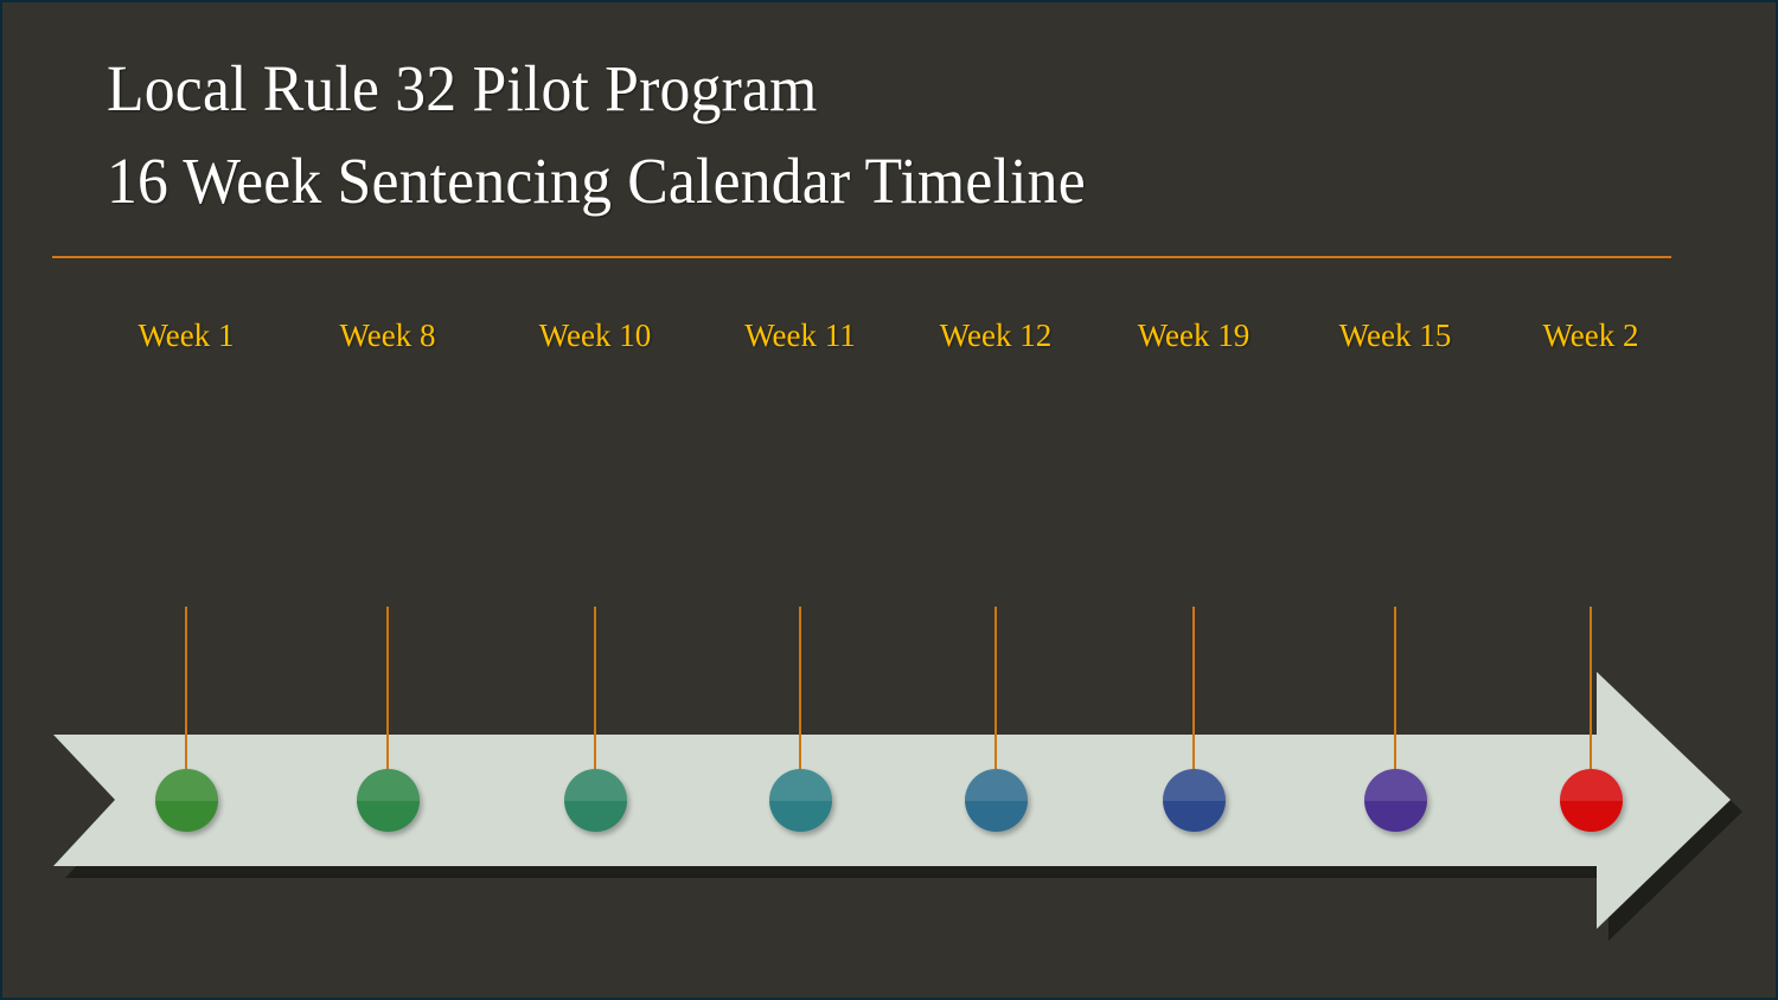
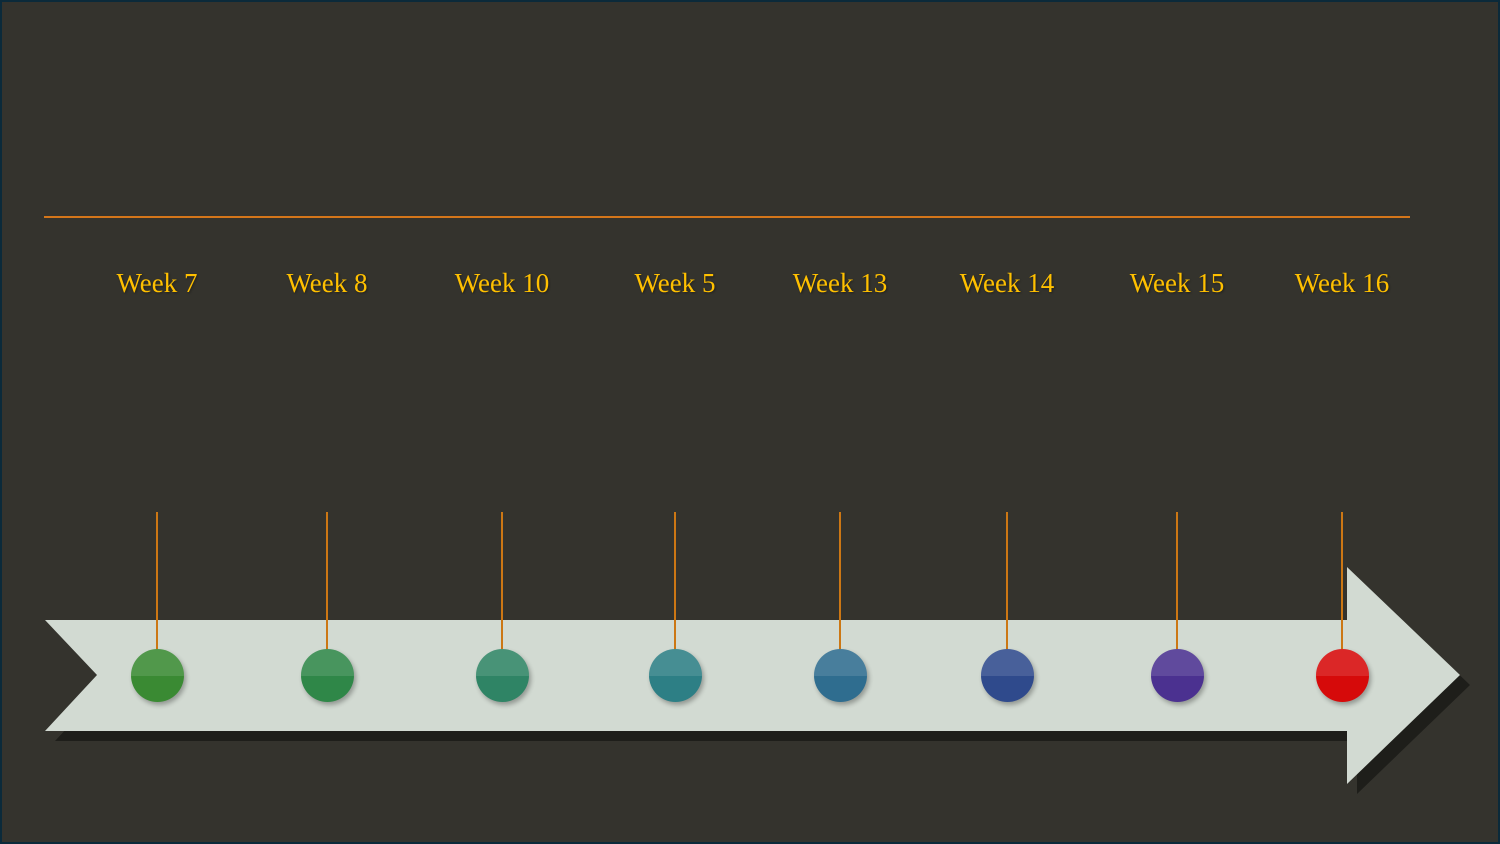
- Local Rule 32 Pilot Program
- 16 Week Sentencing Calendar Timeline
- Week 1
+ Week 7
  Week 8
  Week 10
- Week 11
+ Week 5
- Week 12
+ Week 13
- Week 19
+ Week 14
  Week 15
- Week 2
+ Week 16
